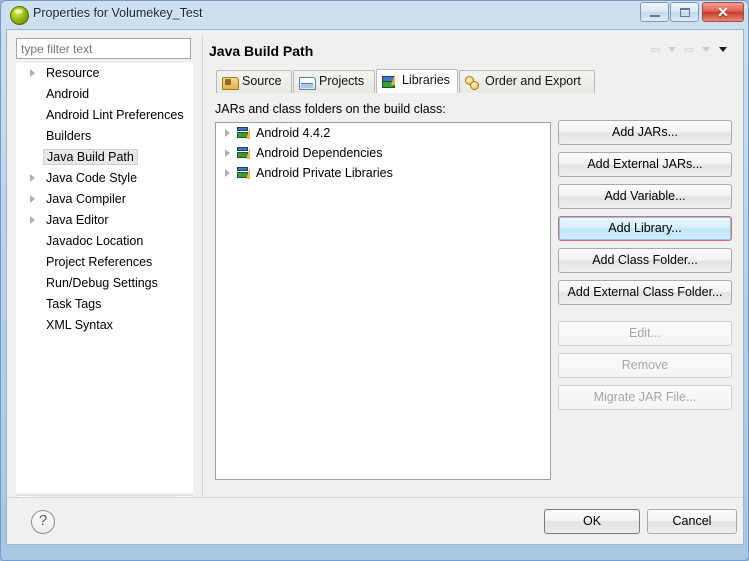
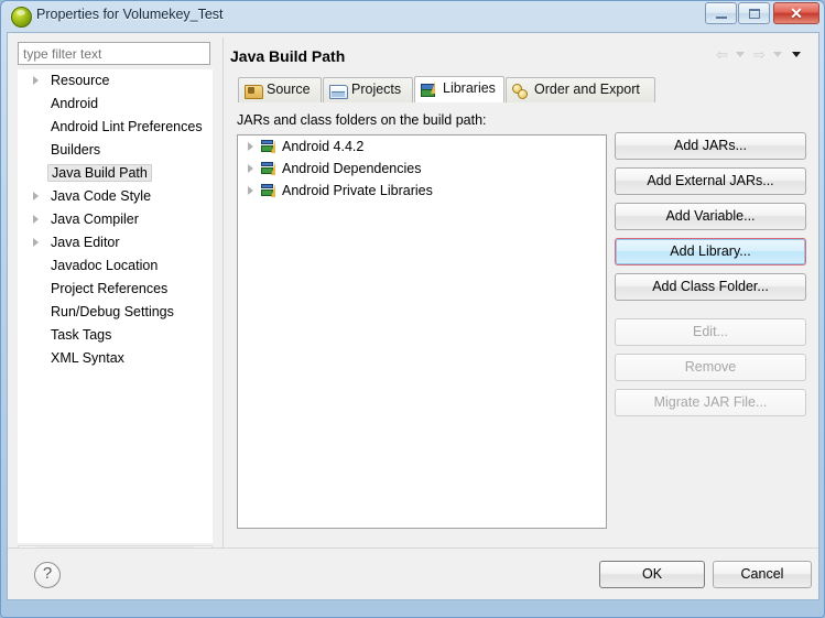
  Properties for Volumekey_Test
  ✕
  type filter text
  Resource
  Android
  Android Lint Preferences
  Builders
  Java Build Path
  Java Code Style
  Java Compiler
  Java Editor
  Javadoc Location
  Project References
  Run/Debug Settings
  Task Tags
  XML Syntax
  Java Build Path
  ⇦
  ⇨
  Source
  Projects
  Libraries
  Order and Export
- JARs and class folders on the build class:
+ JARs and class folders on the build path:
  Android 4.4.2
  Android Dependencies
  Android Private Libraries
  Add JARs...
  Add External JARs...
  Add Variable...
  Add Library...
  Add Class Folder...
- Add External Class Folder...
  Edit...
  Remove
  Migrate JAR File...
  ?
  OK
  Cancel
